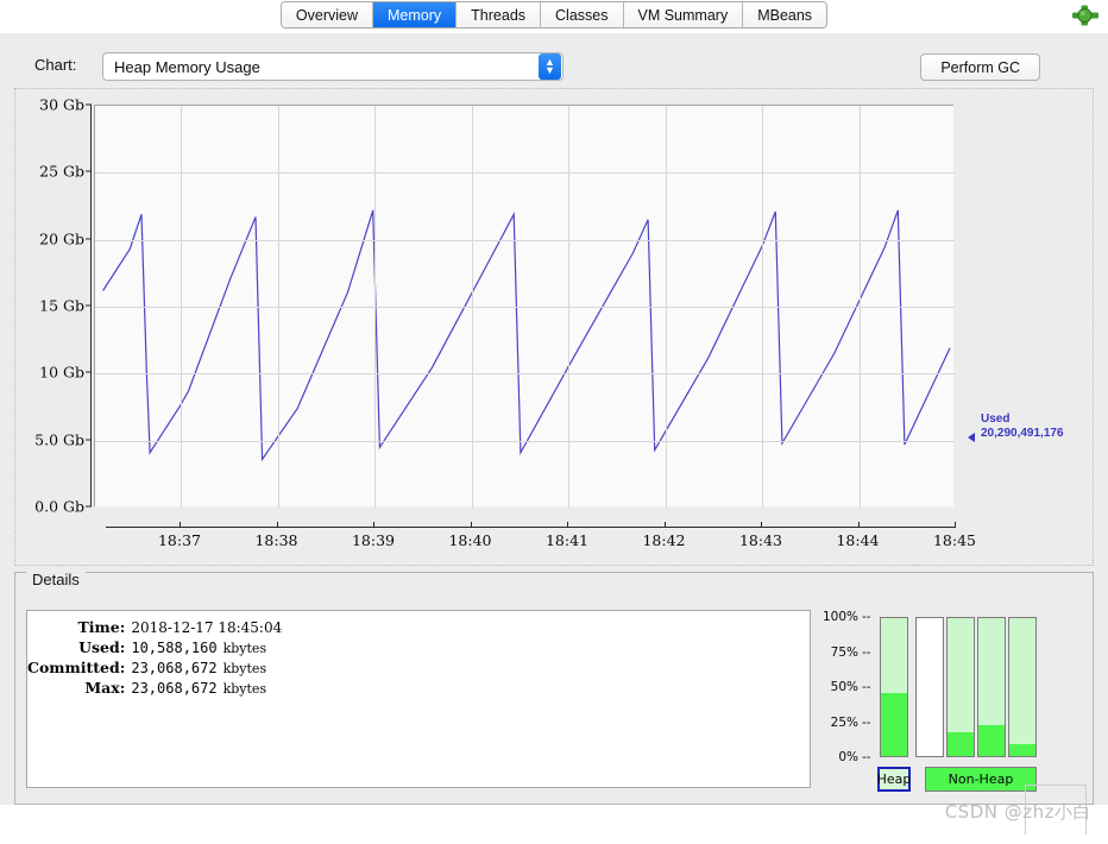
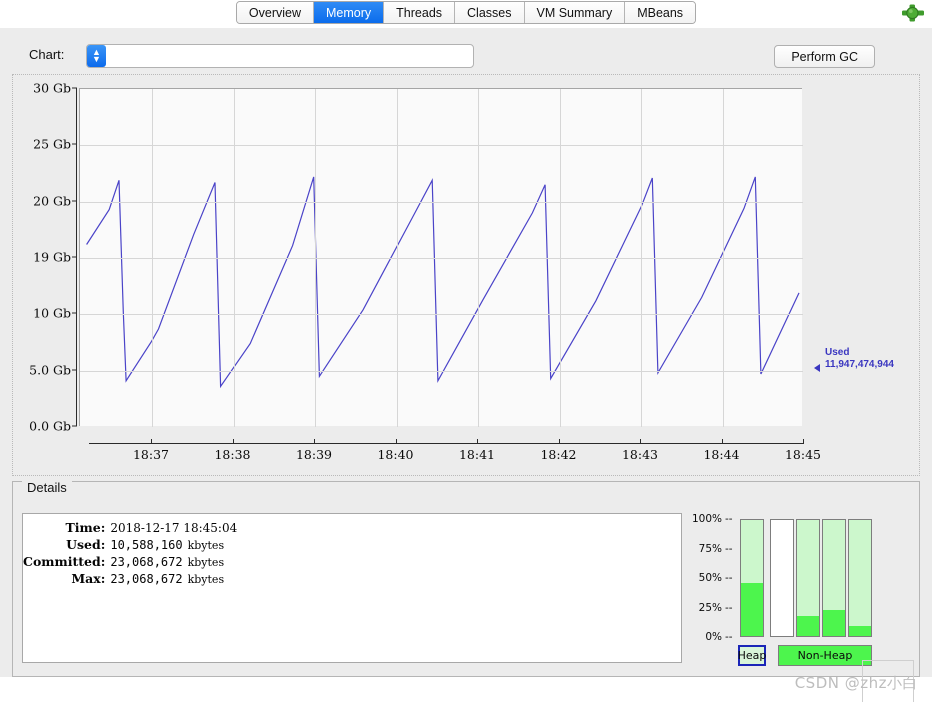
  Overview
  Memory
  Threads
  Classes
  VM Summary
  MBeans
  Chart:
- Heap Memory Usage
  ▲
  ▼
  Perform GC
  0.0 Gb
  5.0 Gb
  10 Gb
- 15 Gb
+ 19 Gb
  20 Gb
  25 Gb
  30 Gb
  18:37
  18:38
  18:39
  18:40
  18:41
  18:42
  18:43
  18:44
  18:45
  Used
- 20,290,491,176
+ 11,947,474,944
  Details
  Time:	2018-12-17 18:45:04
  Used:	10,588,160 kbytes
  Committed:	23,068,672 kbytes
  Max:	23,068,672 kbytes
  100%
  --
  75%
  --
  50%
  --
  25%
  --
  0%
  --
  Heap
  Non-Heap
  CSDN @zhz小白
